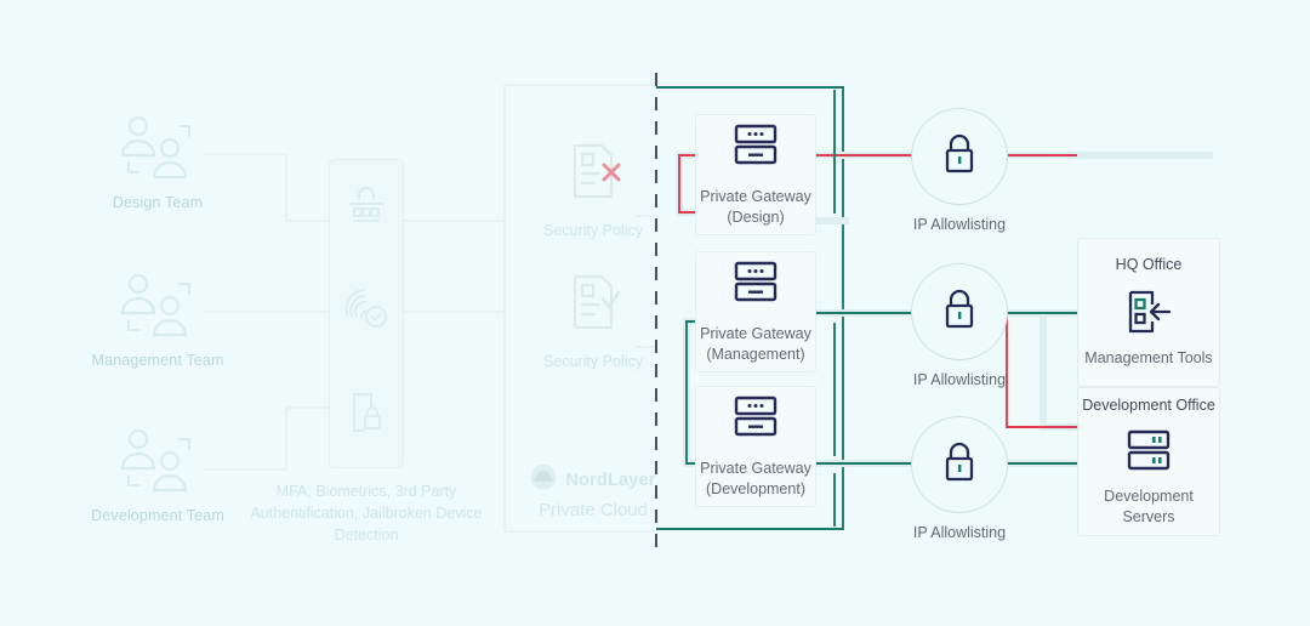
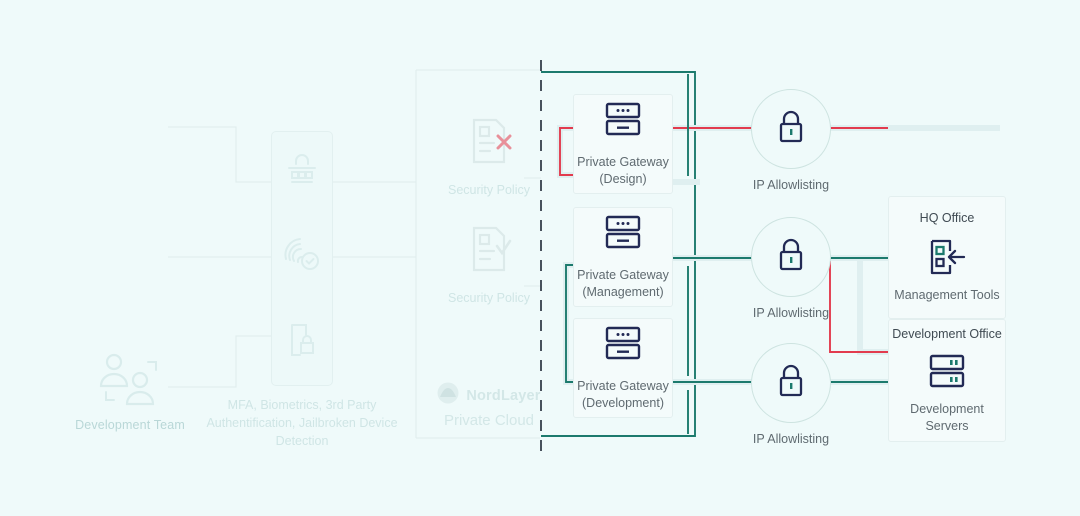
- Design Team
- Management Team
  Development Team
  MFA, Biometrics, 3rd Party Authentification, Jailbroken Device Detection
  Security Policy
  Security Policy
  NordLayer
  Private Cloud
  Private Gateway
  (Design)
  Private Gateway
  (Management)
  Private Gateway
  (Development)
  IP Allowlisting
  IP Allowlisting
  IP Allowlisting
  HQ Office
  Management Tools
  Development Office
  Development Servers
